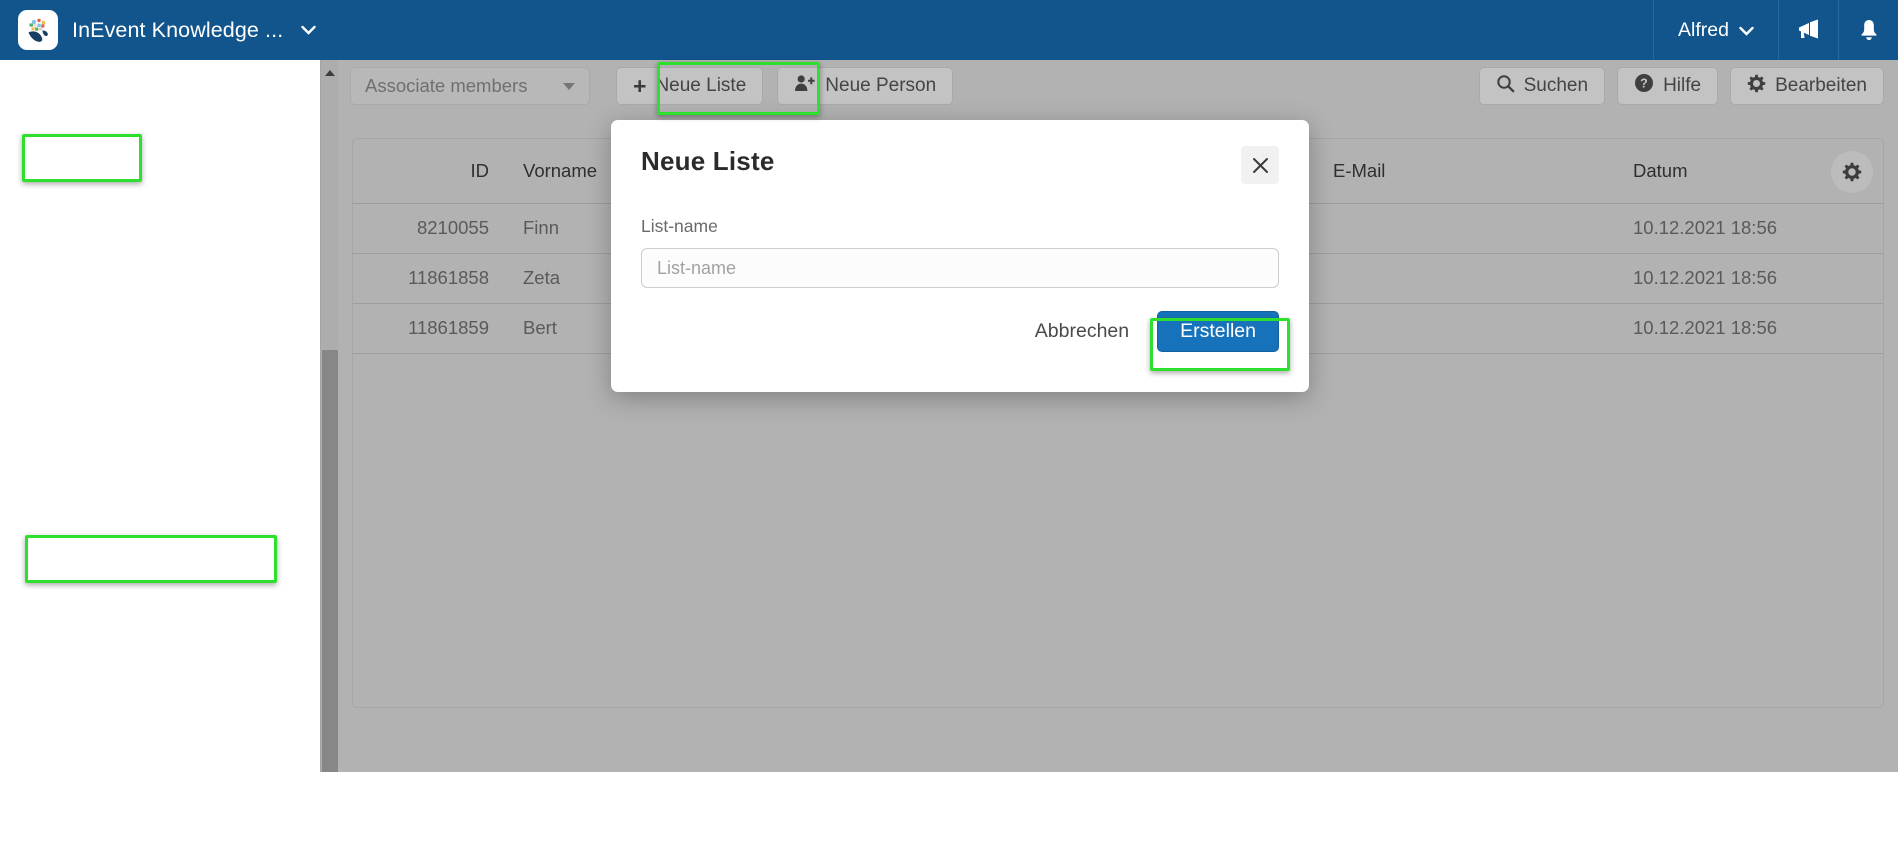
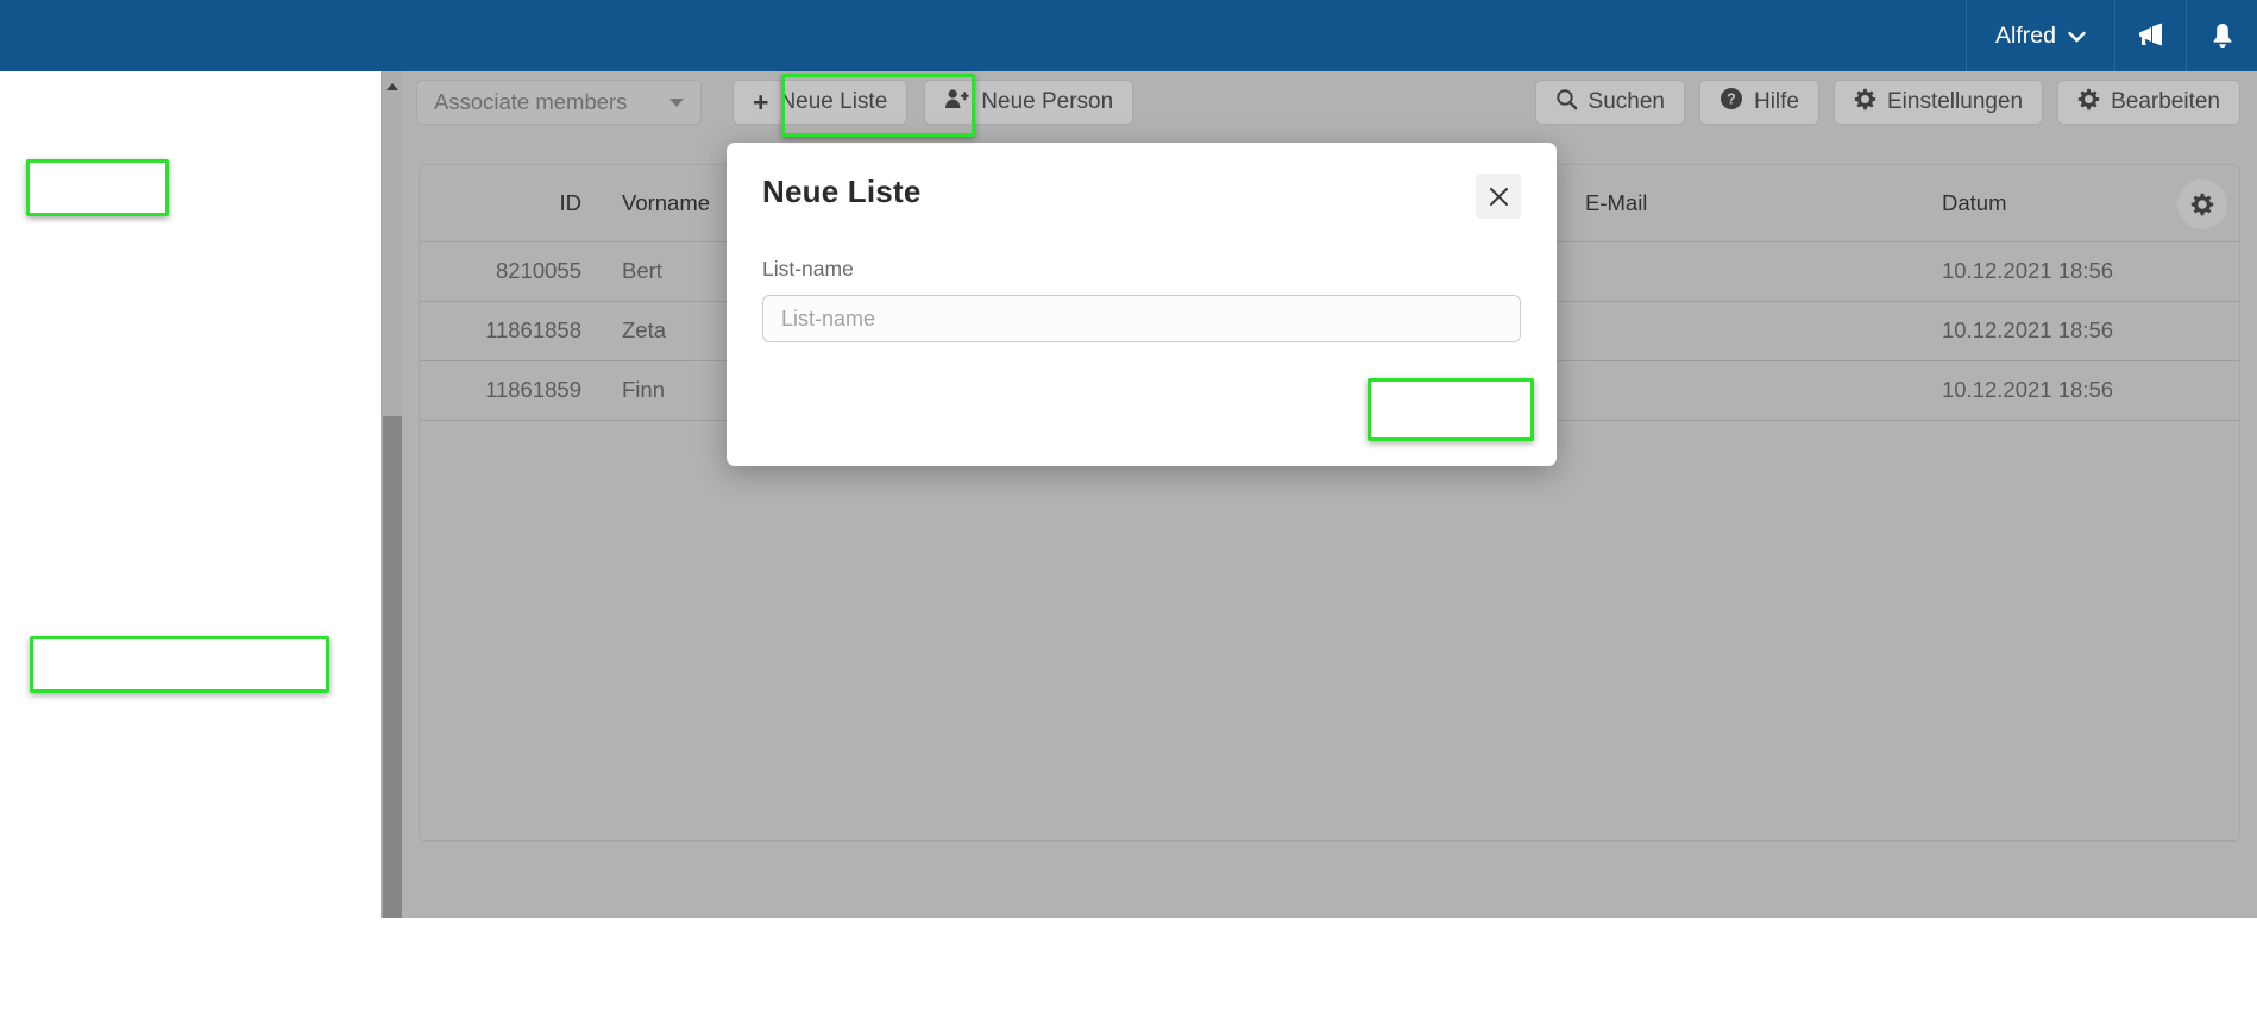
- InEvent Knowledge ...
  Alfred
  Associate members
  +
  Neue Liste
  Neue Person
  Suchen
  ?
  Hilfe
+ Einstellungen
  Bearbeiten
- 8210055	Finn				10.12.2021 18:56
+ 8210055	Bert				10.12.2021 18:56
  11861858	Zeta				10.12.2021 18:56
- 11861859	Bert				10.12.2021 18:56
+ 11861859	Finn				10.12.2021 18:56
  Neue Liste
  List-name
  List-name
- Abbrechen
- Erstellen
